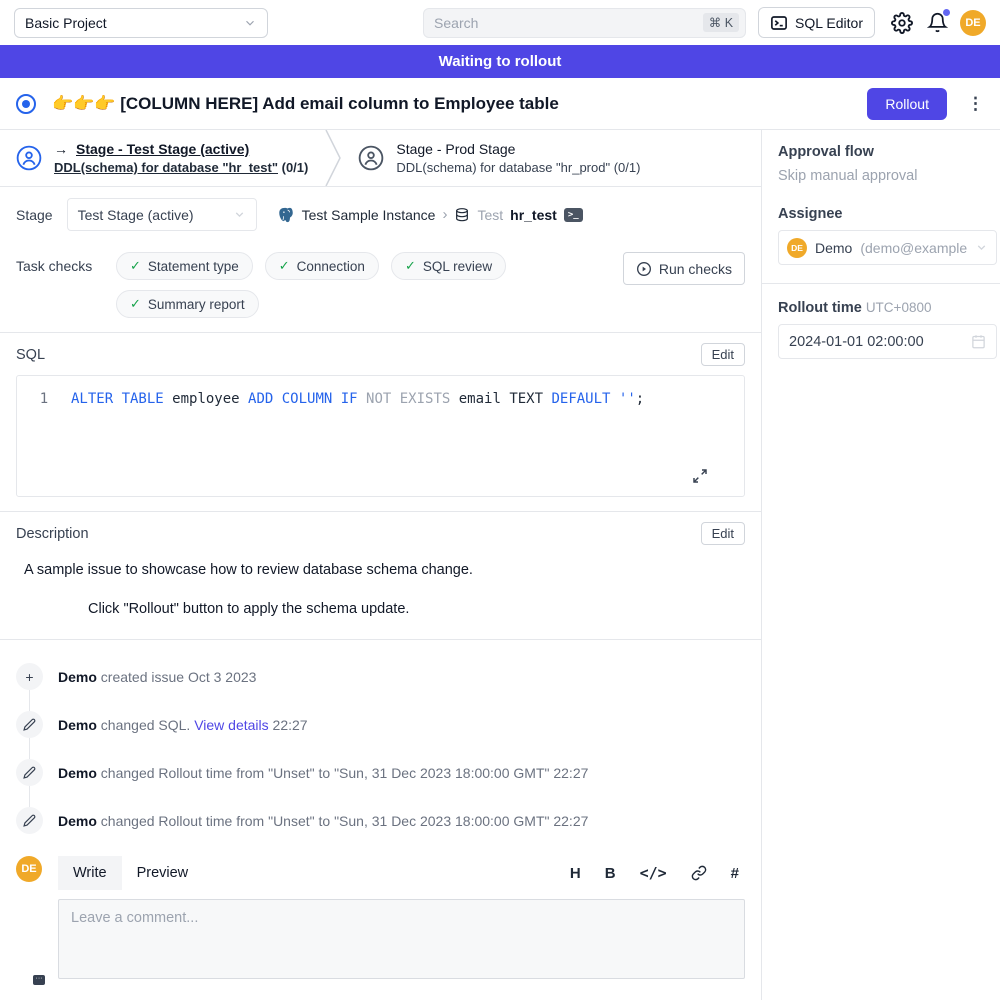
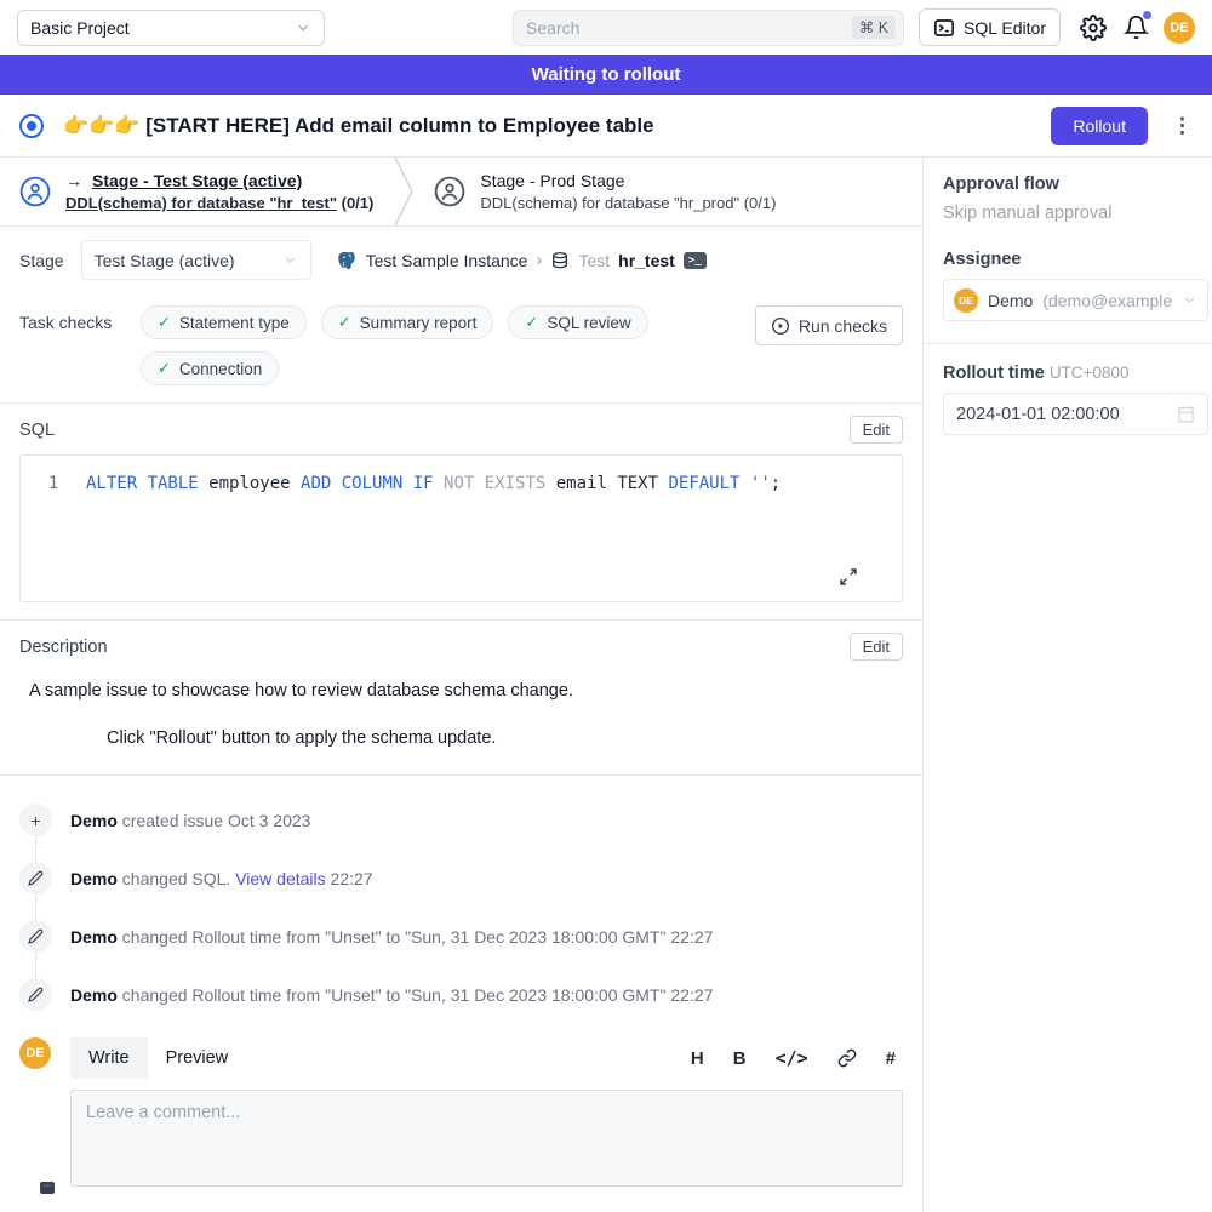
  Basic Project
  Search
  ⌘ K
  SQL Editor
  DE
  Waiting to rollout
- 👉👉👉 [COLUMN HERE] Add email column to Employee table
+ 👉👉👉 [START HERE] Add email column to Employee table
  Rollout
  ⋮
  →
  Stage - Test Stage (active)
  DDL(schema) for database "hr_test" (0/1)
  Stage - Prod Stage
  DDL(schema) for database "hr_prod" (0/1)
  Stage
  Test Stage (active)
  Test Sample Instance
  ›
  Test
  hr_test
  >_
  Task checks
  ✓
  Statement type
  ✓
- Connection
+ Summary report
  ✓
  SQL review
  ✓
- Summary report
+ Connection
  Run checks
  SQL
  Edit
  1
  ALTER TABLE employee ADD COLUMN IF NOT EXISTS email TEXT DEFAULT '';
  Description
  Edit
  A sample issue to showcase how to review database schema change.
  Click "Rollout" button to apply the schema update.
  +
  Demo created issue Oct 3 2023
  Demo changed SQL. View details 22:27
  Demo changed Rollout time from "Unset" to "Sun, 31 Dec 2023 18:00:00 GMT" 22:27
  Demo changed Rollout time from "Unset" to "Sun, 31 Dec 2023 18:00:00 GMT" 22:27
  DE
  Write
  Preview
  H
  B
  </>
  #
  Leave a comment...
  Approval flow
  Skip manual approval
  Assignee
  DE
  Demo
  (demo@example
  Rollout time UTC+0800
  2024-01-01 02:00:00
